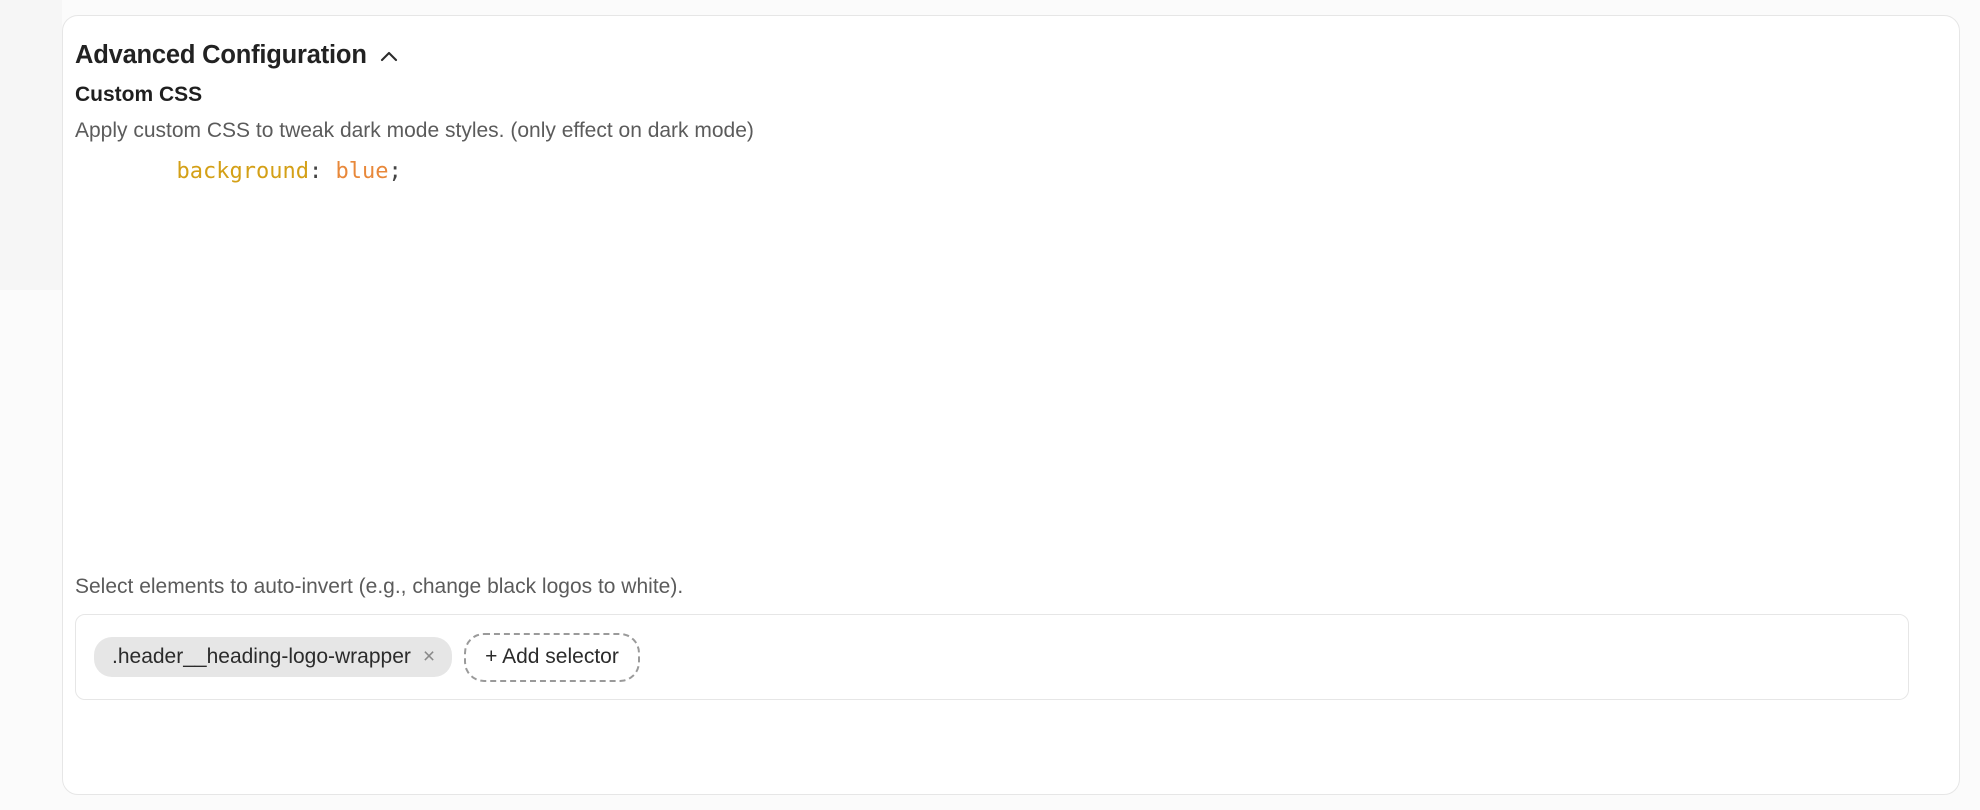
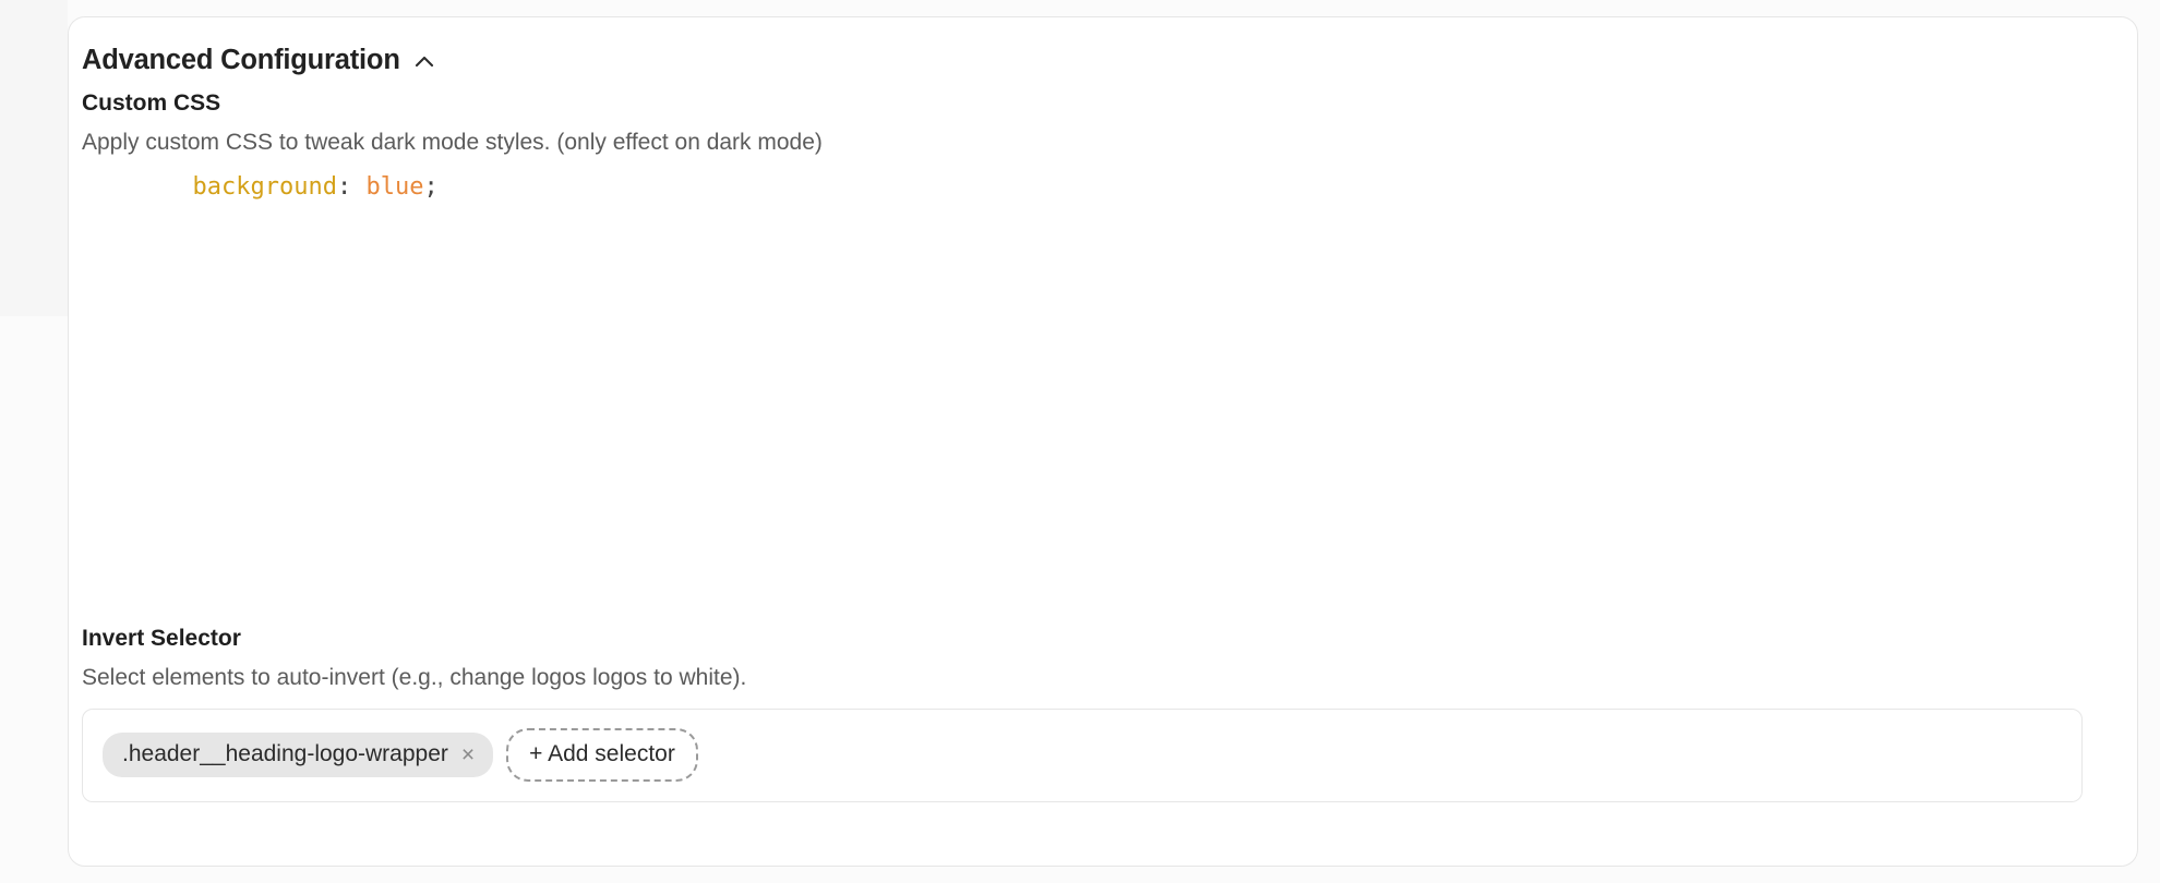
  Advanced Configuration
  Custom CSS
  Apply custom CSS to tweak dark mode styles. (only effect on dark mode)
  background: blue;
+ Invert Selector
- Select elements to auto-invert (e.g., change black logos to white).
+ Select elements to auto-invert (e.g., change logos logos to white).
  .header__heading-logo-wrapper
  ×
  + Add selector
